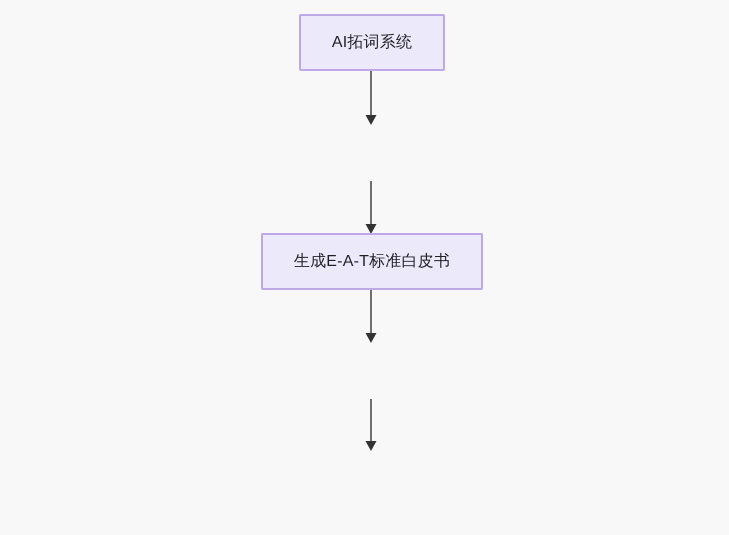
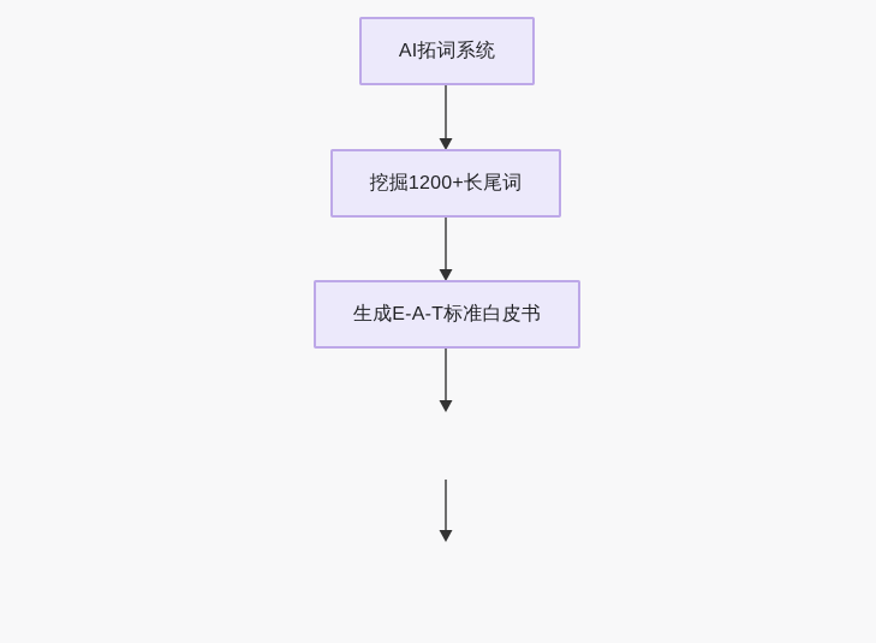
  AI拓词系统
+ 挖掘1200+长尾词
  生成E-A-T标准白皮书
